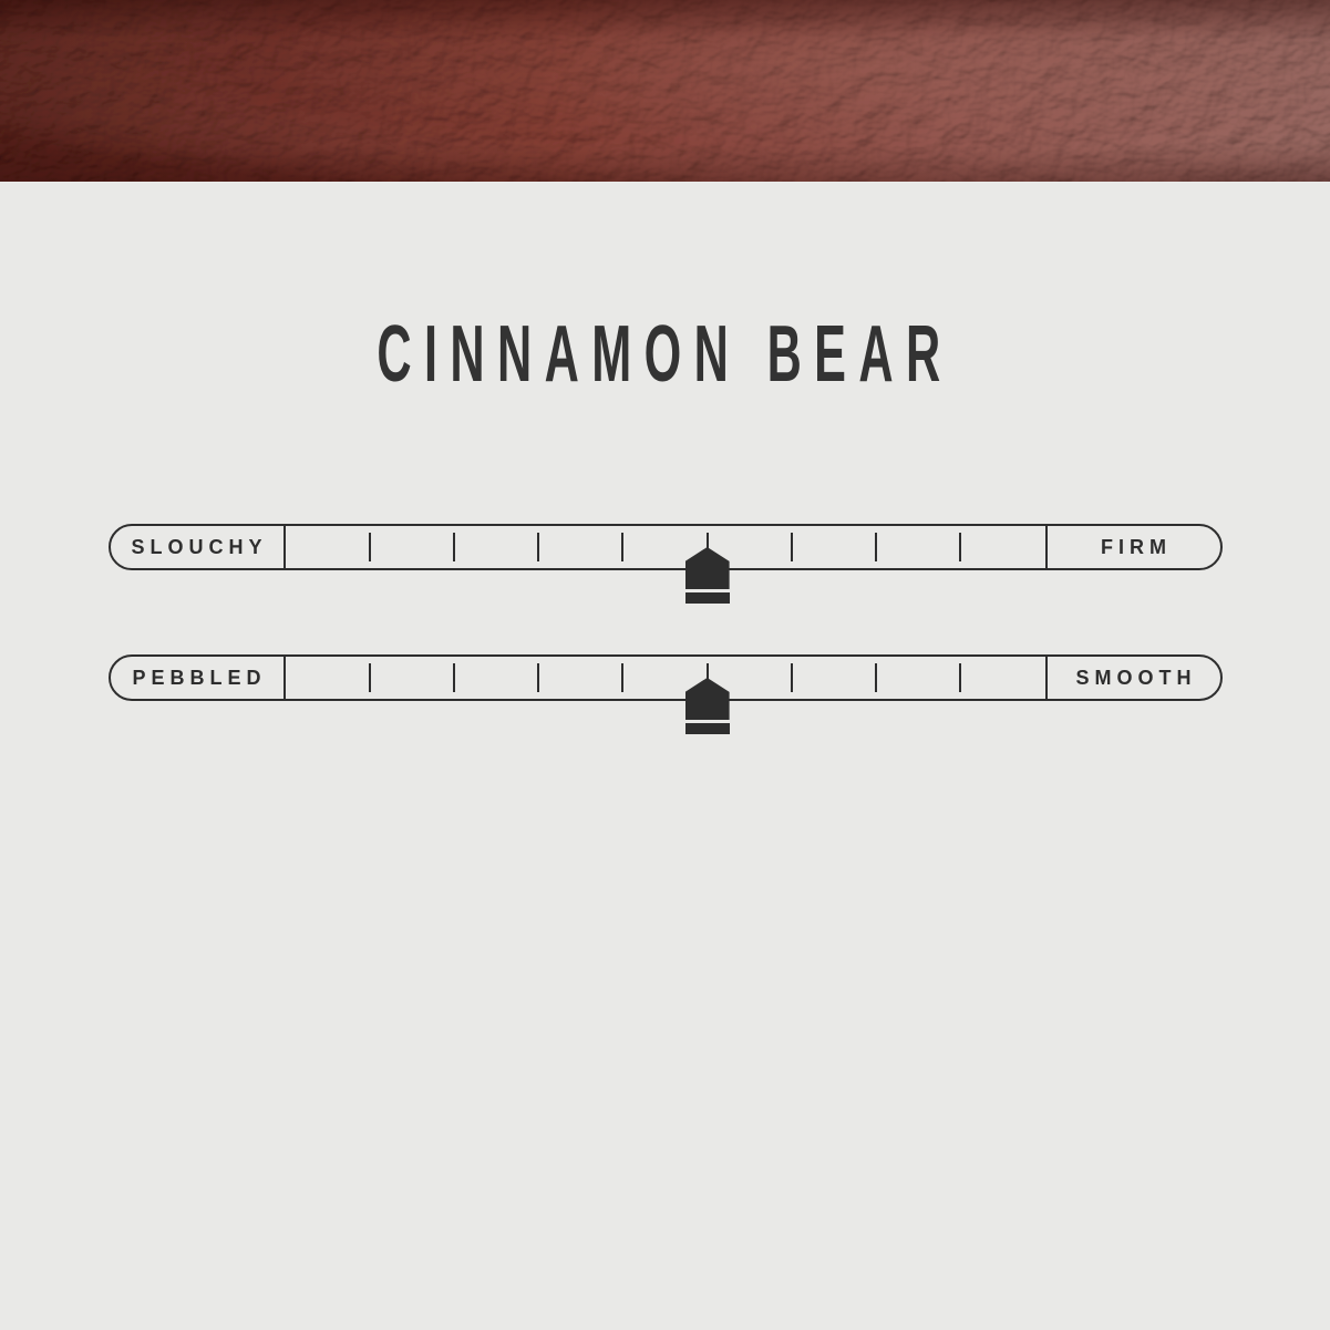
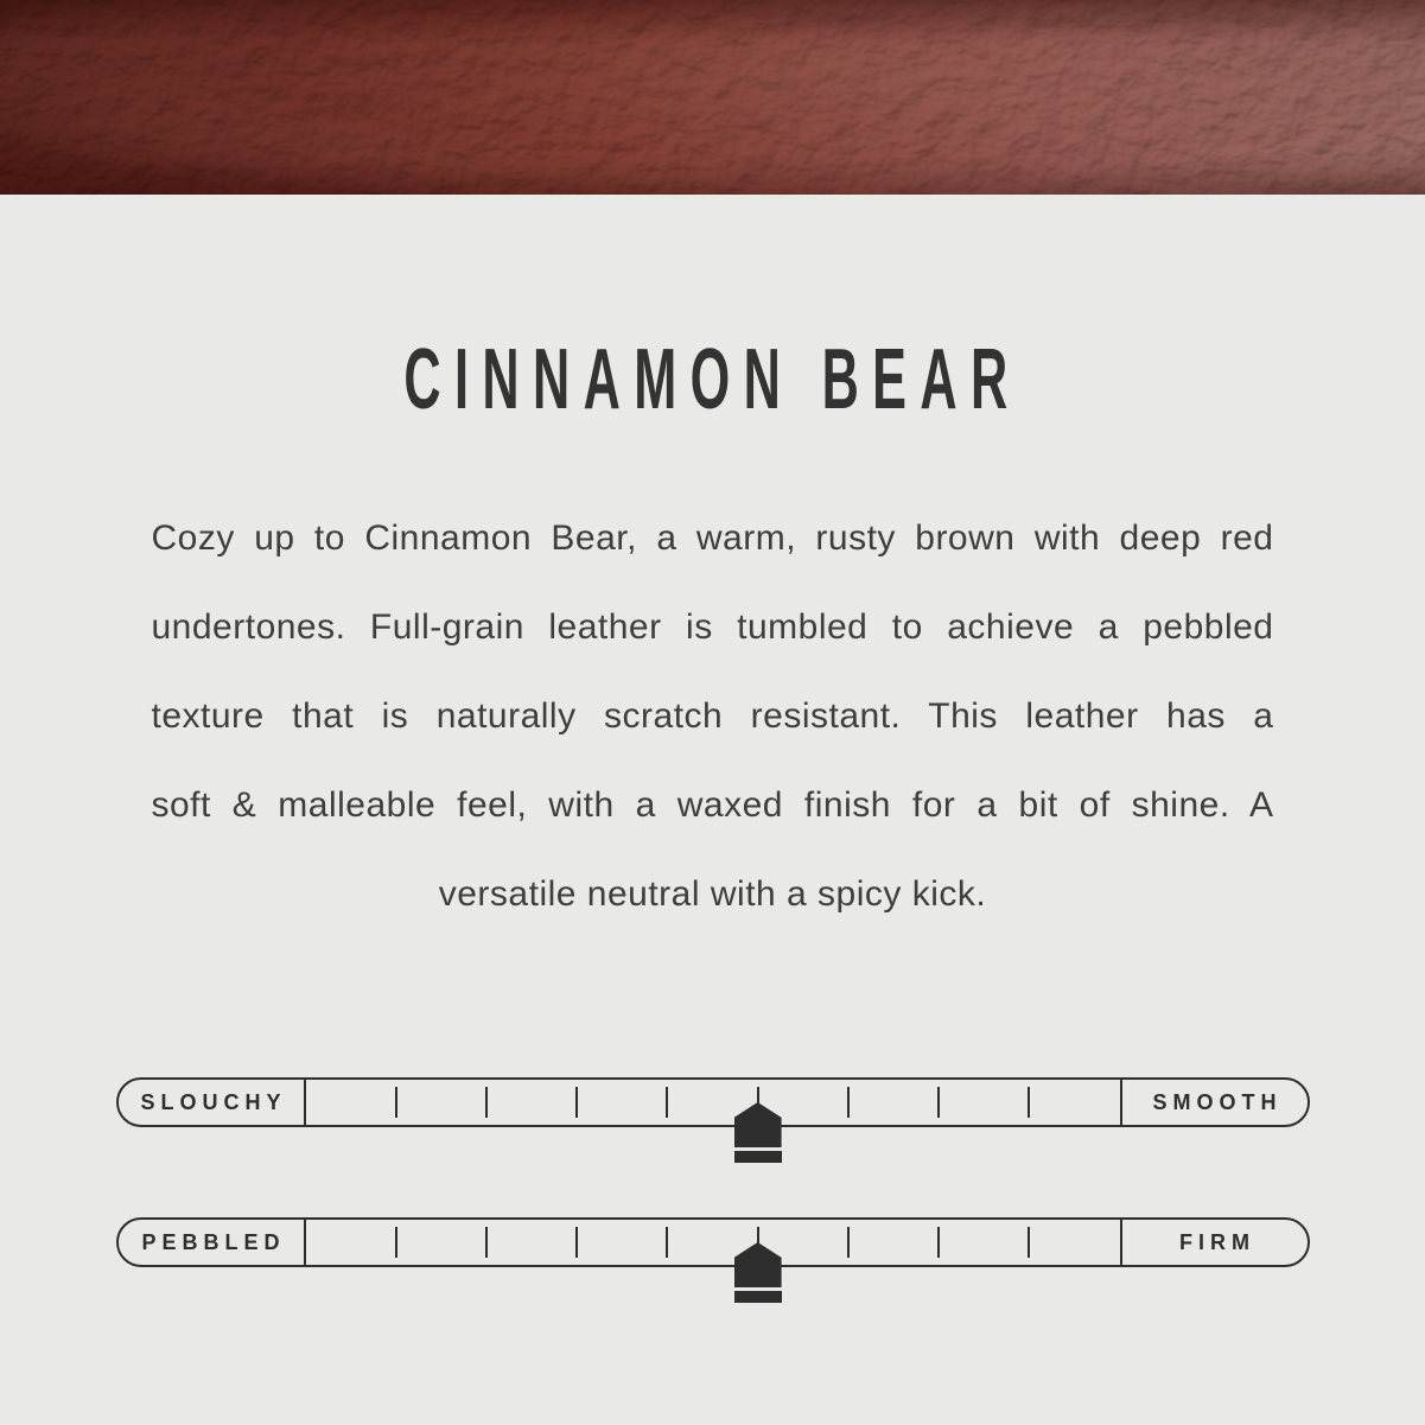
  CINNAMON BEAR
+ Cozy up to Cinnamon Bear, a warm, rusty brown with deep red
+ undertones. Full-grain leather is tumbled to achieve a pebbled
+ texture that is naturally scratch resistant. This leather has a
+ soft & malleable feel, with a waxed finish for a bit of shine. A
+ versatile neutral with a spicy kick.
  SLOUCHY
- FIRM
+ SMOOTH
  PEBBLED
- SMOOTH
+ FIRM
